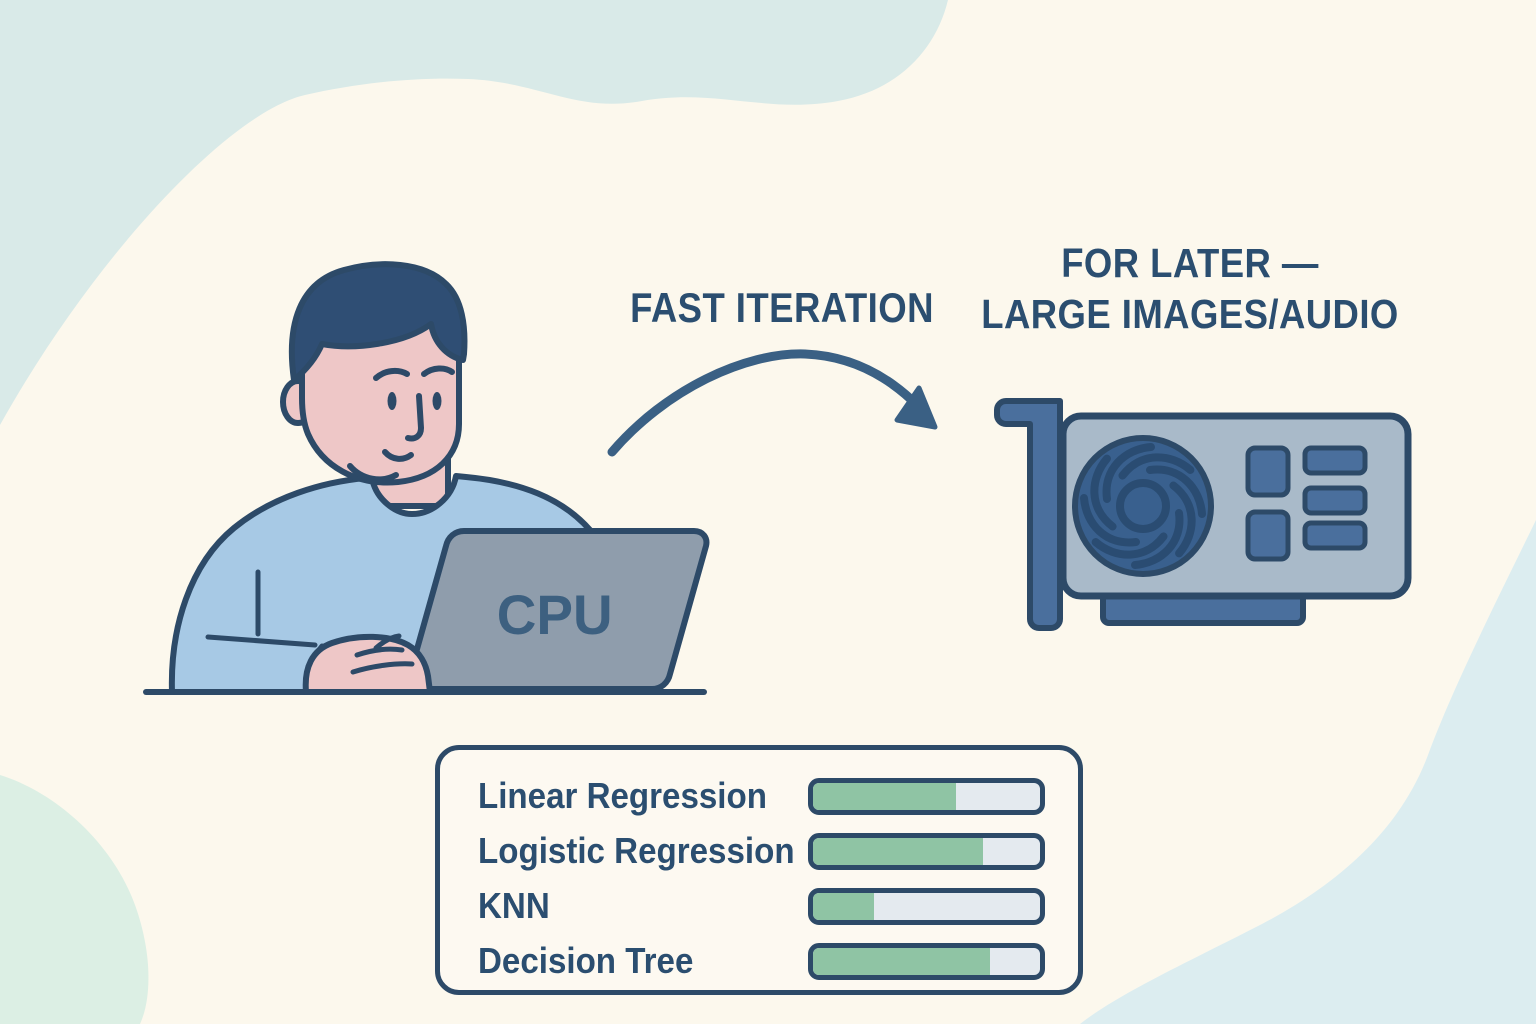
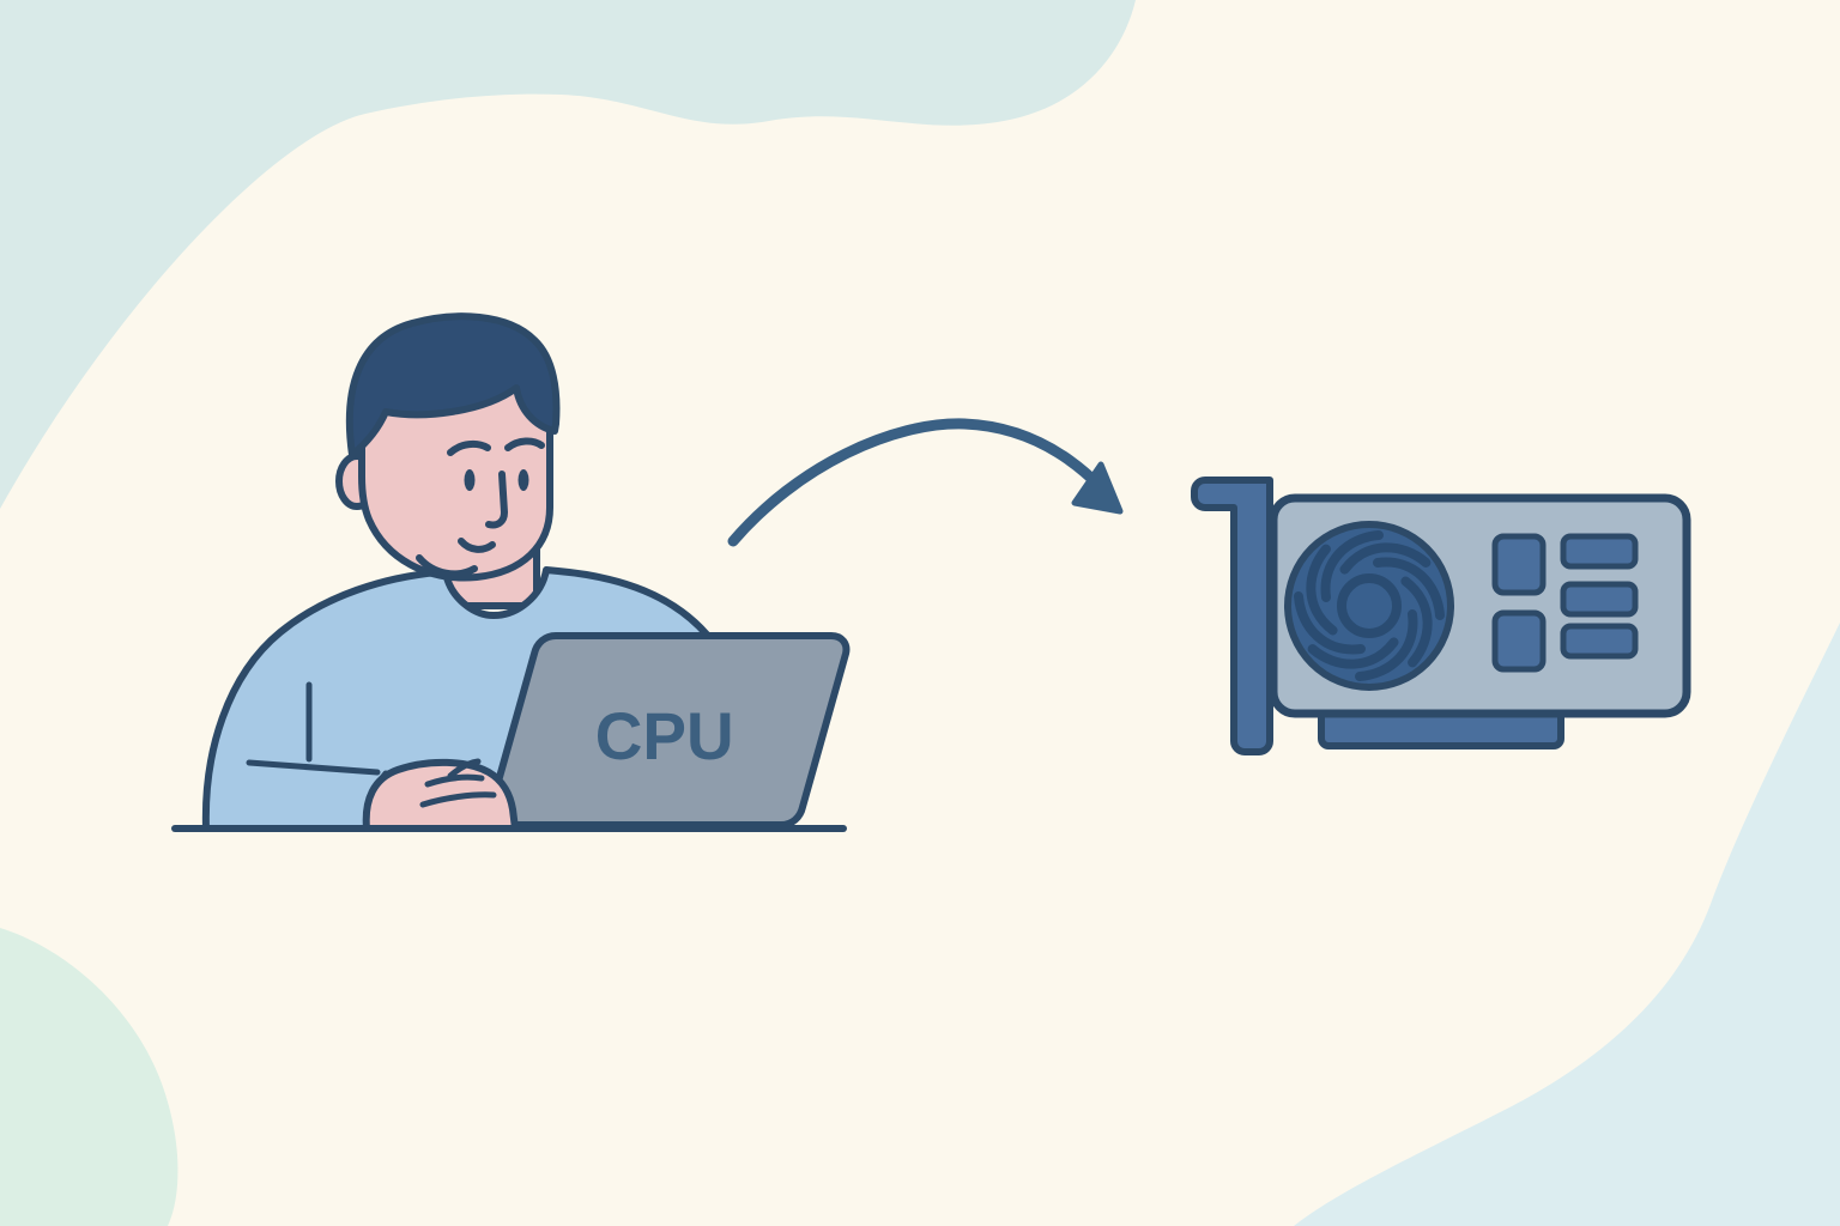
  CPU
- FAST ITERATION
- FOR LATER —
- LARGE IMAGES/AUDIO
- Linear Regression
- Logistic Regression
- KNN
- Decision Tree
